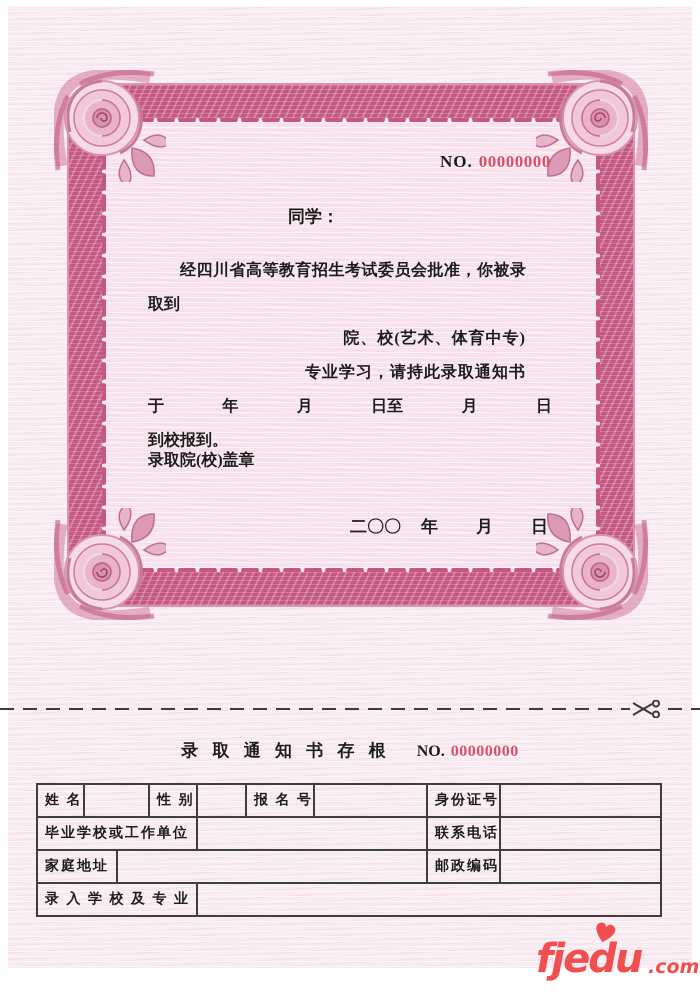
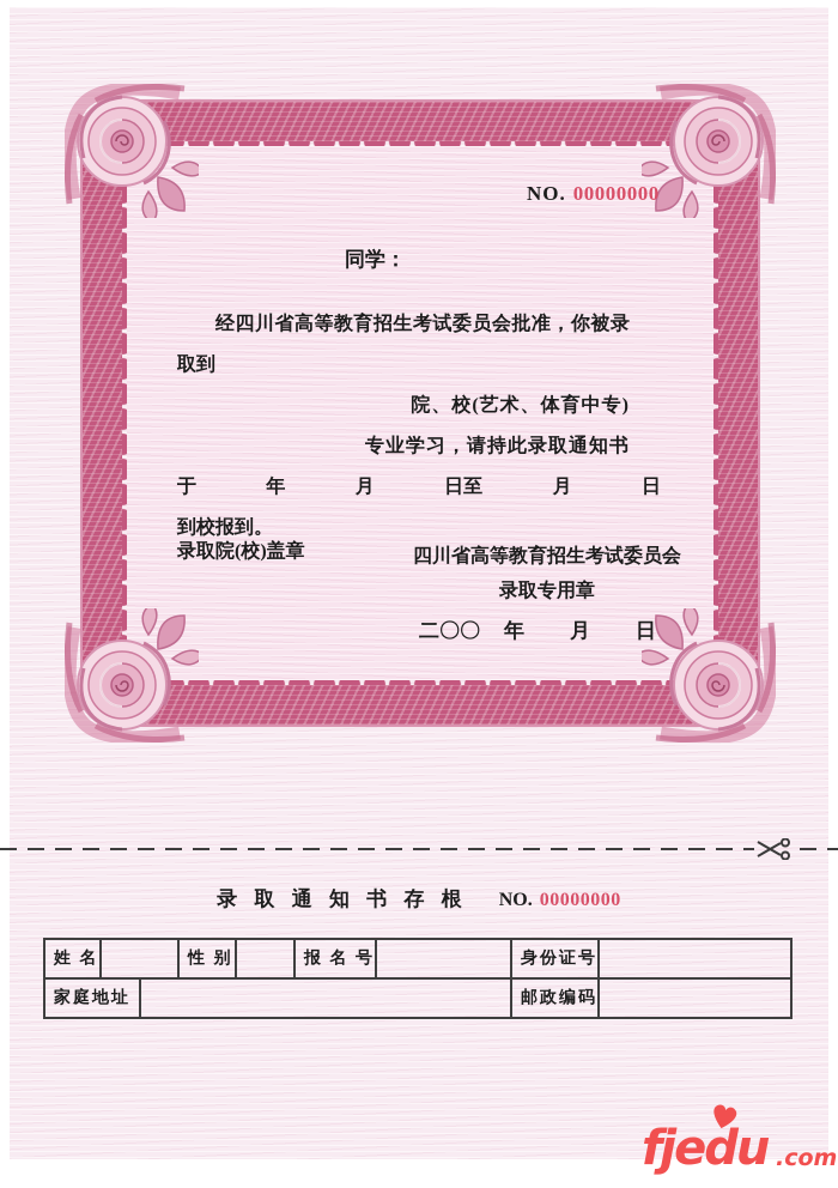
  NO. 00000000
  同学：
  经四川省高等教育招生考试委员会批准，你被录取到
  院、校(艺术、体育中专)
  专业学习，请持此录取通知书
  于
  年
  月
  日至
  月
  日
  到校报到。
  录取院(校)盖章
+ 四川省高等教育招生考试委员会
+ 录取专用章
  二〇〇
  年
  月
  日
  录 取 通 知 书 存 根
  NO. 00000000
  姓 名		性 别		报 名 号		身份证号
- 毕业学校或工作单位		联系电话
  家庭地址		邮政编码
- 录 入 学 校 及 专 业
  fjedu
  .com
